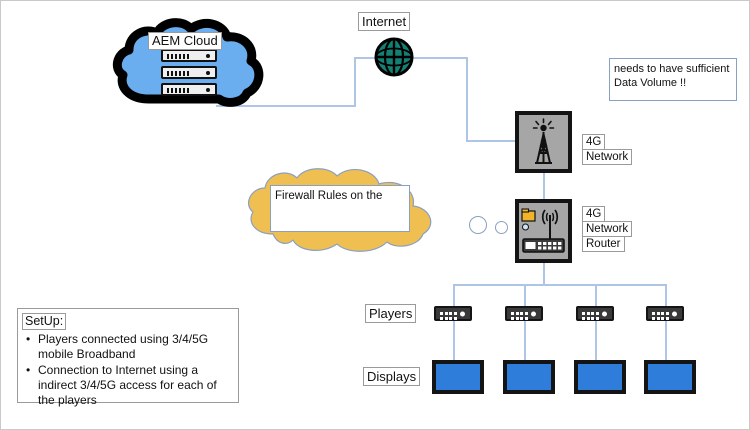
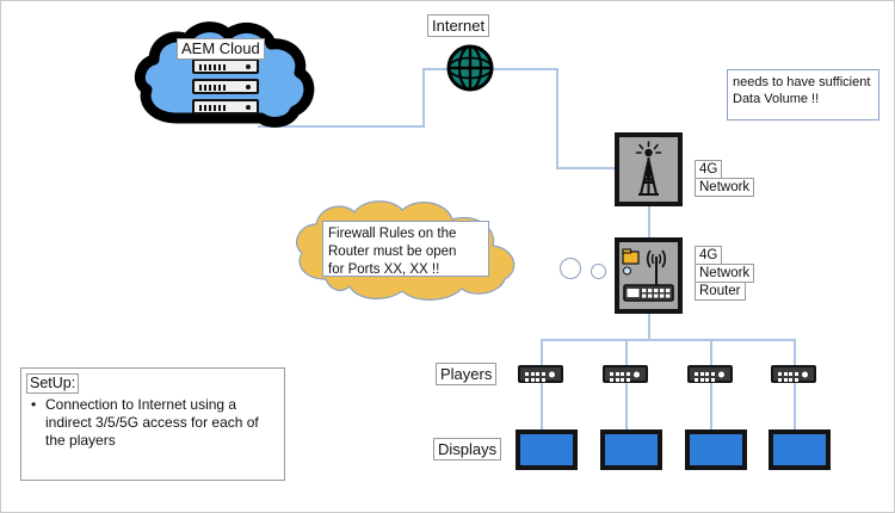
  AEM Cloud
  Internet
  needs to have sufficient
  Data Volume !!
  4G
  Network
  4G
  Network
  Router
  Firewall Rules on the
+ Router must be open
+ for Ports XX, XX !!
  Players
  Displays
  SetUp:
- Players connected using 3/4/5G mobile Broadband
- Connection to Internet using a indirect 3/4/5G access for each of the players
+ Connection to Internet using a indirect 3/5/5G access for each of the players
